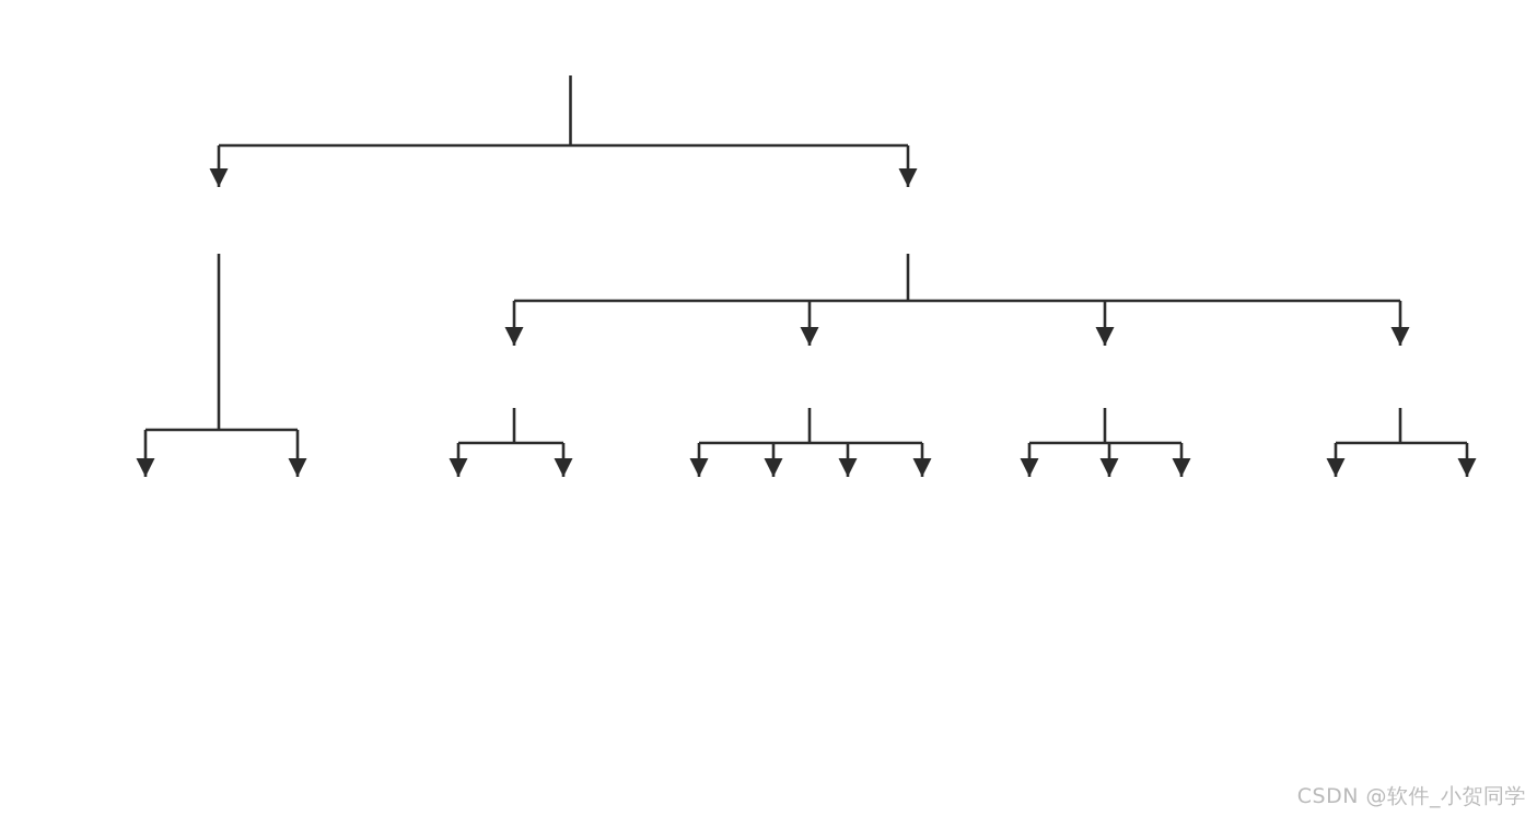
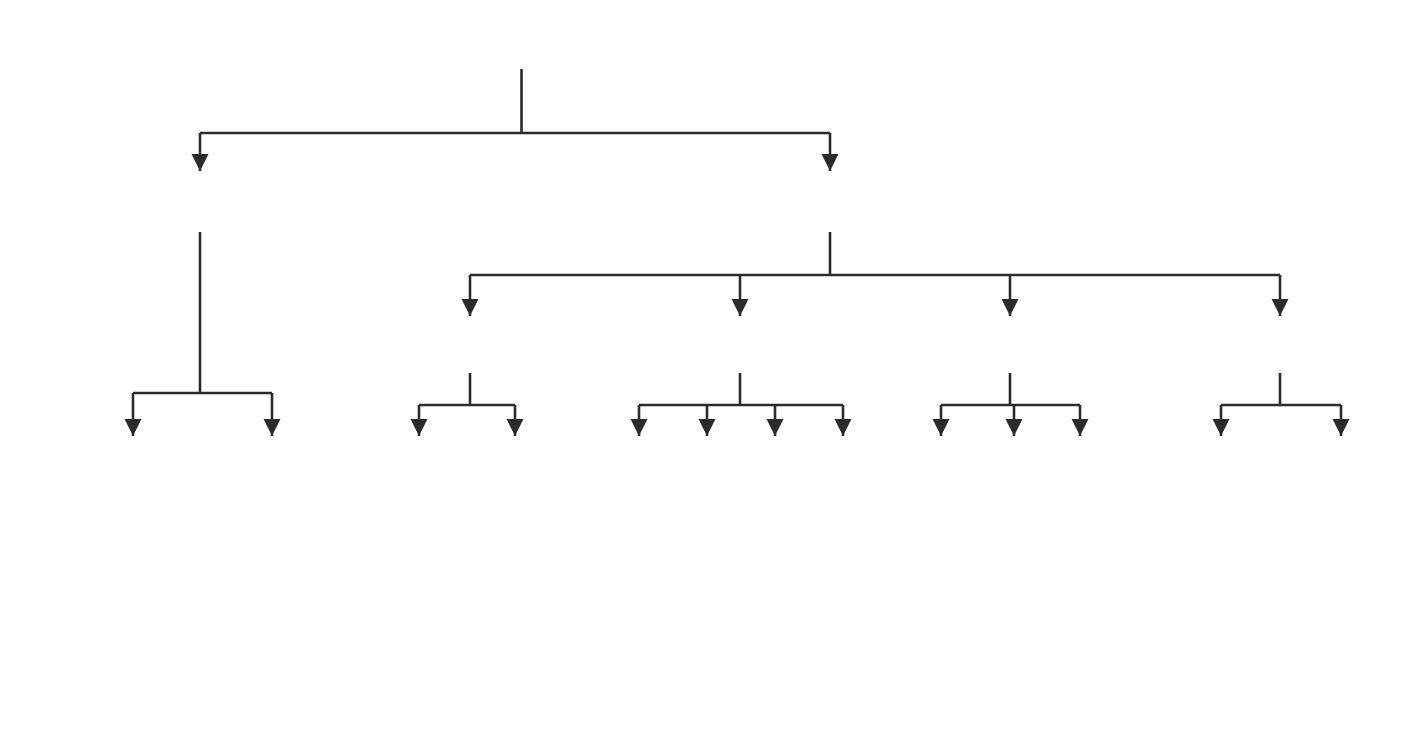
- CSDN @软件_小贺同学
